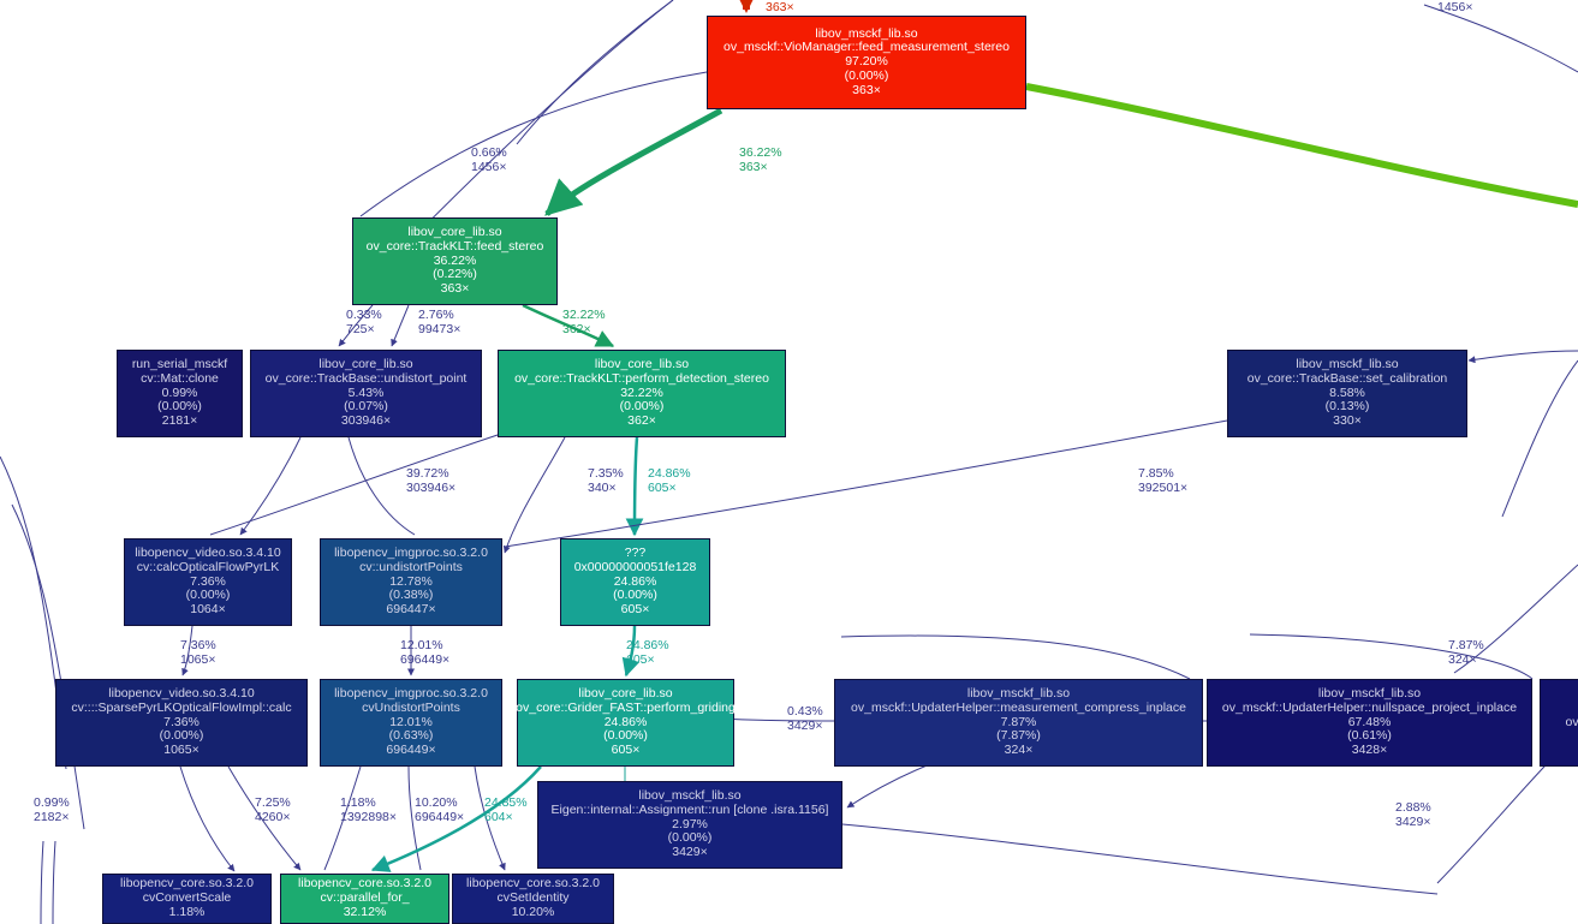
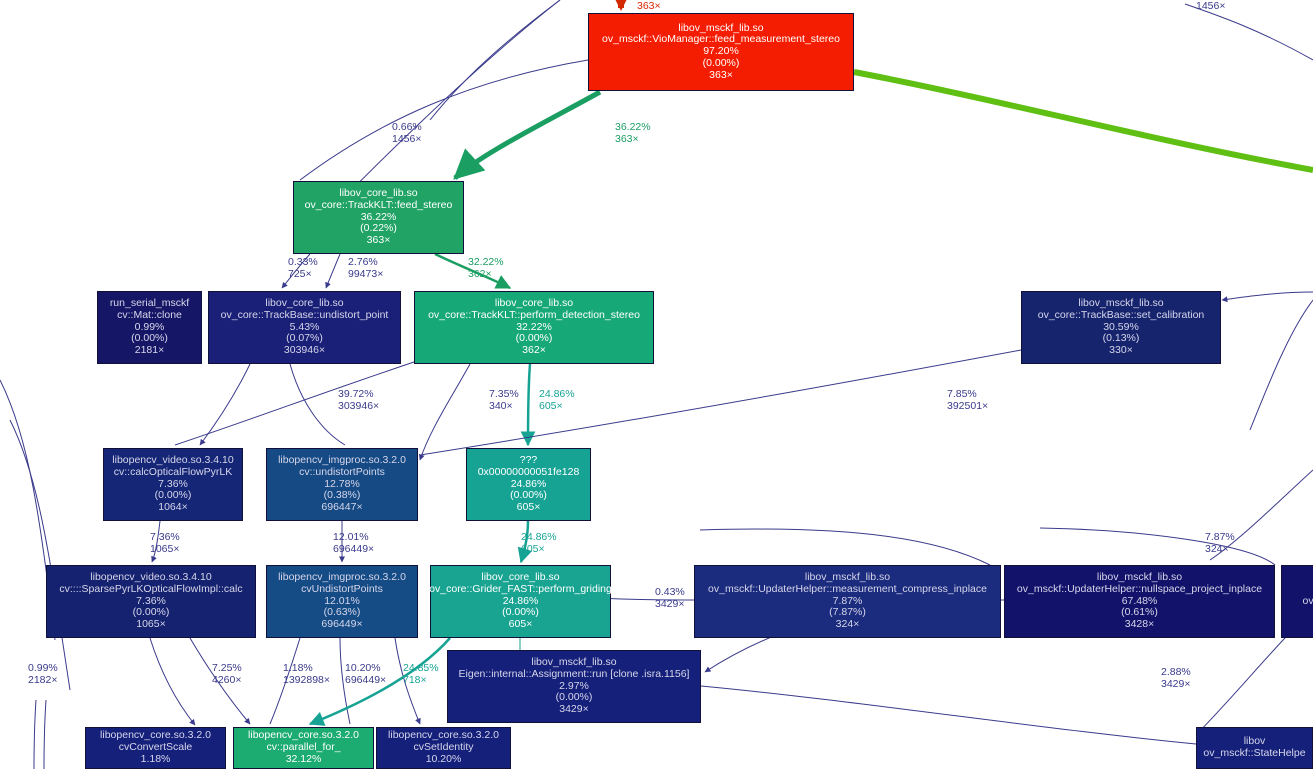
  libov_msckf_lib.so
  ov_msckf::VioManager::feed_measurement_stereo
  97.20%
  (0.00%)
  363×
  libov_core_lib.so
  ov_core::TrackKLT::feed_stereo
  36.22%
  (0.22%)
  363×
  run_serial_msckf
  cv::Mat::clone
  0.99%
  (0.00%)
  2181×
  libov_core_lib.so
  ov_core::TrackBase::undistort_point
  5.43%
  (0.07%)
  303946×
  libov_core_lib.so
  ov_core::TrackKLT::perform_detection_stereo
  32.22%
  (0.00%)
  362×
  libov_msckf_lib.so
  ov_core::TrackBase::set_calibration
- 8.58%
+ 30.59%
  (0.13%)
  330×
  libopencv_video.so.3.4.10
  cv::calcOpticalFlowPyrLK
  7.36%
  (0.00%)
  1064×
  libopencv_imgproc.so.3.2.0
  cv::undistortPoints
  12.78%
  (0.38%)
  696447×
  ???
  0x00000000051fe128
  24.86%
  (0.00%)
  605×
  libopencv_video.so.3.4.10
  cv::::SparsePyrLKOpticalFlowImpl::calc
  7.36%
  (0.00%)
  1065×
  libopencv_imgproc.so.3.2.0
  cvUndistortPoints
  12.01%
  (0.63%)
  696449×
  libov_core_lib.so
  ov_core::Grider_FAST::perform_griding
  24.86%
  (0.00%)
  605×
  libov_msckf_lib.so
  ov_msckf::UpdaterHelper::measurement_compress_inplace
  7.87%
  (7.87%)
  324×
  libov_msckf_lib.so
  ov_msckf::UpdaterHelper::nullspace_project_inplace
  67.48%
  (0.61%)
  3428×
  libov_msckf_lib.so
  Eigen::internal::Assignment::run [clone .isra.1156]
  2.97%
  (0.00%)
  3429×
  libopencv_core.so.3.2.0
  cvConvertScale
  1.18%
  libopencv_core.so.3.2.0
  cv::parallel_for_
  32.12%
  libopencv_core.so.3.2.0
  cvSetIdentity
  10.20%
+ libov
+ ov_msckf::StateHelpe
  363×
  1456×
  0.66%
  1456×
  36.22%
  363×
  0.33%
  725×
  2.76%
  99473×
  32.22%
  362×
  39.72%
  303946×
  7.35%
  340×
  24.86%
  605×
  7.85%
  392501×
  7.36%
  1065×
  12.01%
  696449×
  24.86%
  605×
  7.87%
  324×
  0.43%
  3429×
  0.99%
  2182×
  7.25%
  4260×
  1.18%
  1392898×
  10.20%
  696449×
  24.85%
- 604×
+ 718×
  2.88%
  3429×
